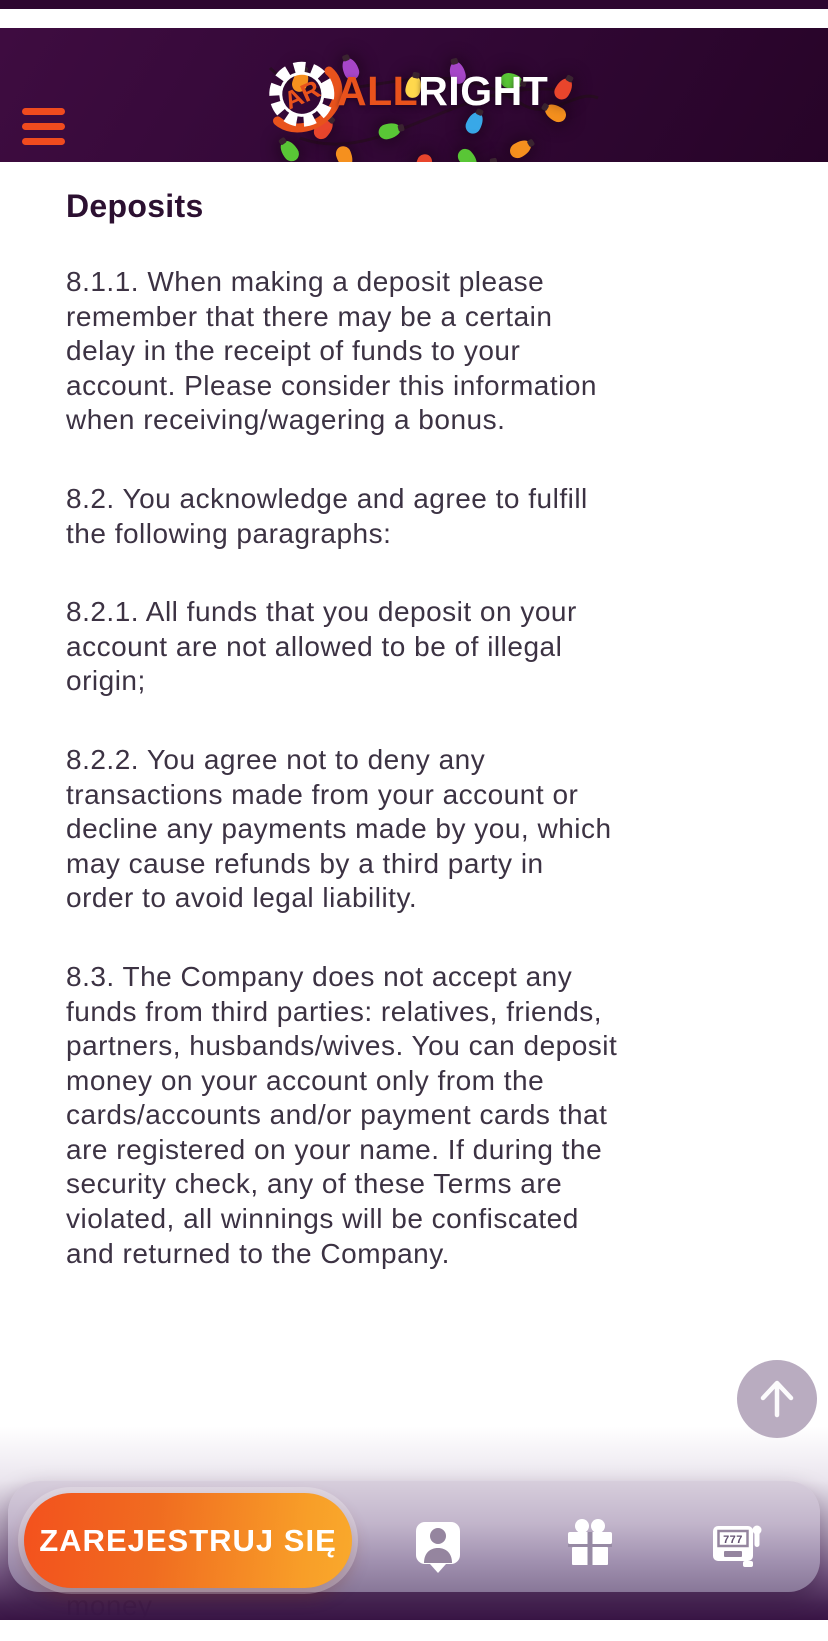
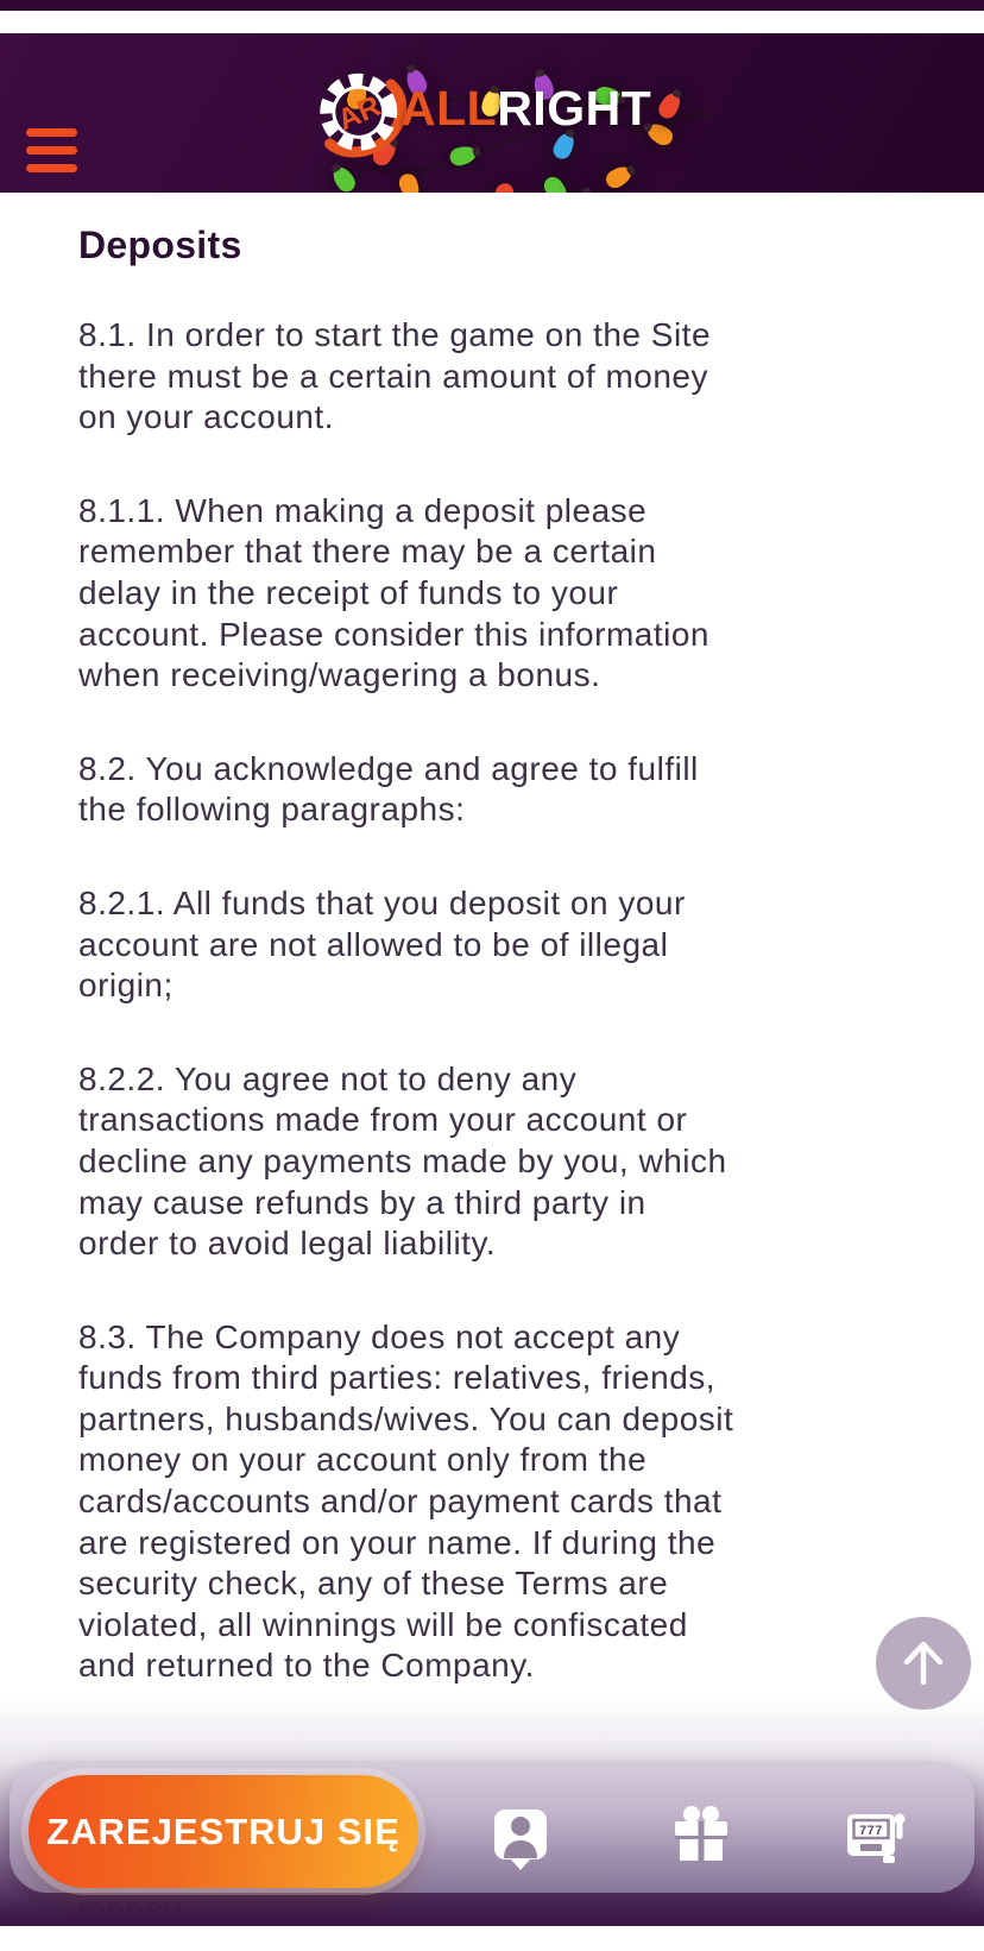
  ALLRIGHT
  Deposits
+ 8.1. In order to start the game on the Site
+ there must be a certain amount of money
+ on your account.
  8.1.1. When making a deposit please
  remember that there may be a certain
  delay in the receipt of funds to your
  account. Please consider this information
  when receiving/wagering a bonus.
  8.2. You acknowledge and agree to fulfill
  the following paragraphs:
  8.2.1. All funds that you deposit on your
  account are not allowed to be of illegal
  origin;
  8.2.2. You agree not to deny any
  transactions made from your account or
  decline any payments made by you, which
  may cause refunds by a third party in
  order to avoid legal liability.
  8.3. The Company does not accept any
  funds from third parties: relatives, friends,
  partners, husbands/wives. You can deposit
  money on your account only from the
  cards/accounts and/or payment cards that
  are registered on your name. If during the
  security check, any of these Terms are
  violated, all winnings will be confiscated
  and returned to the Company.
  ZAREJESTRUJ SIĘ
  777
